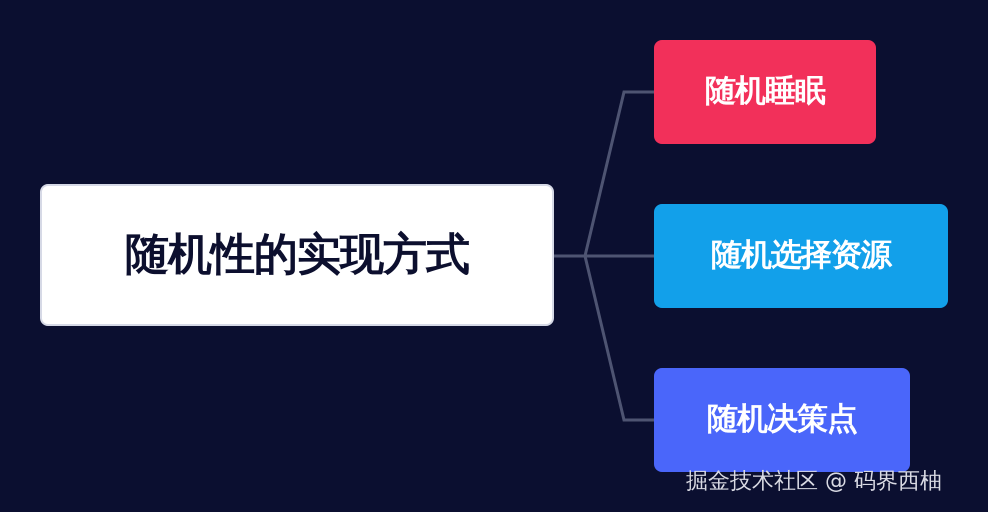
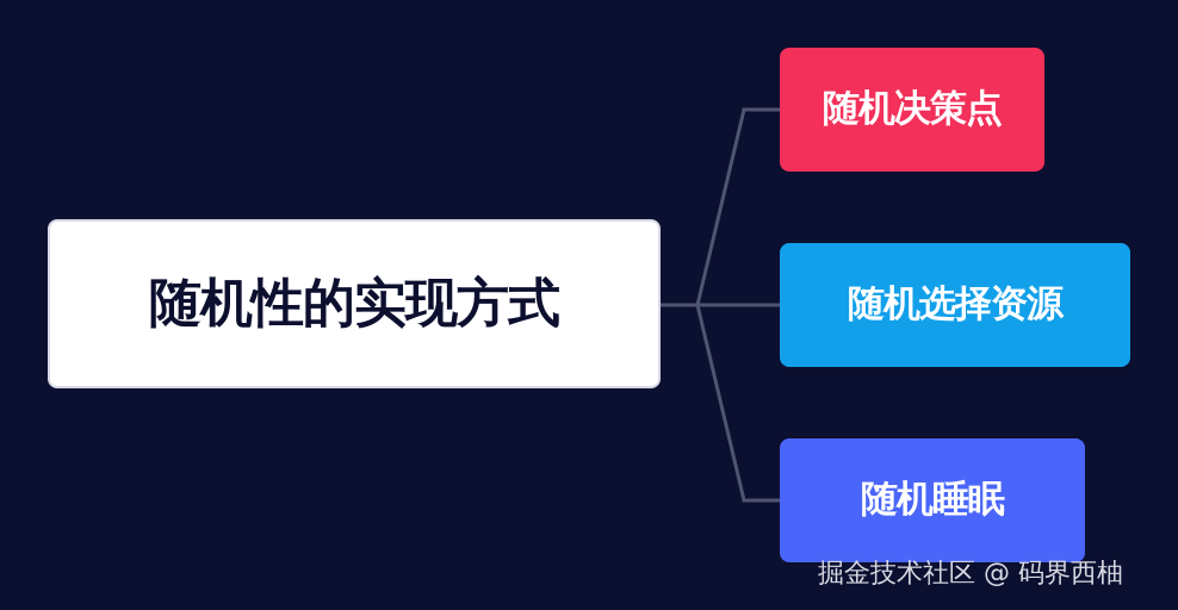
  随机性的实现方式
- 随机睡眠
+ 随机决策点
  随机选择资源
- 随机决策点
+ 随机睡眠
  掘金技术社区 @ 码界西柚
